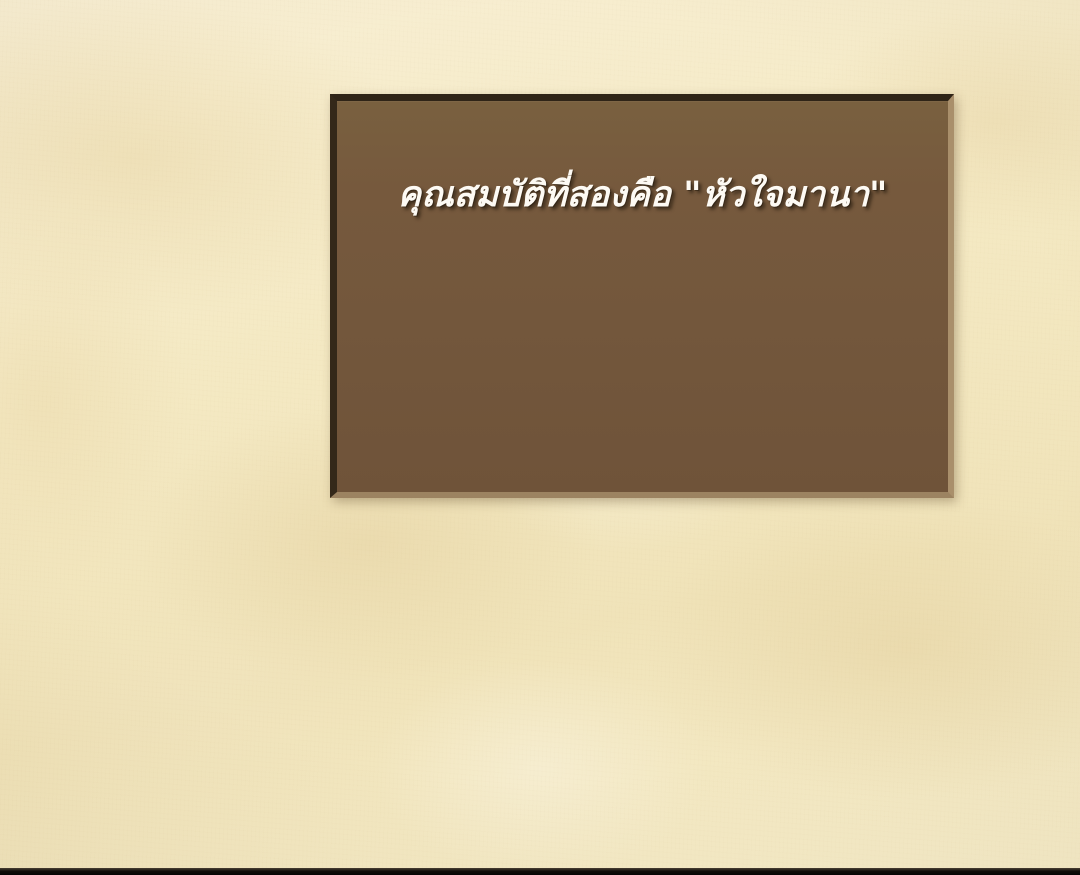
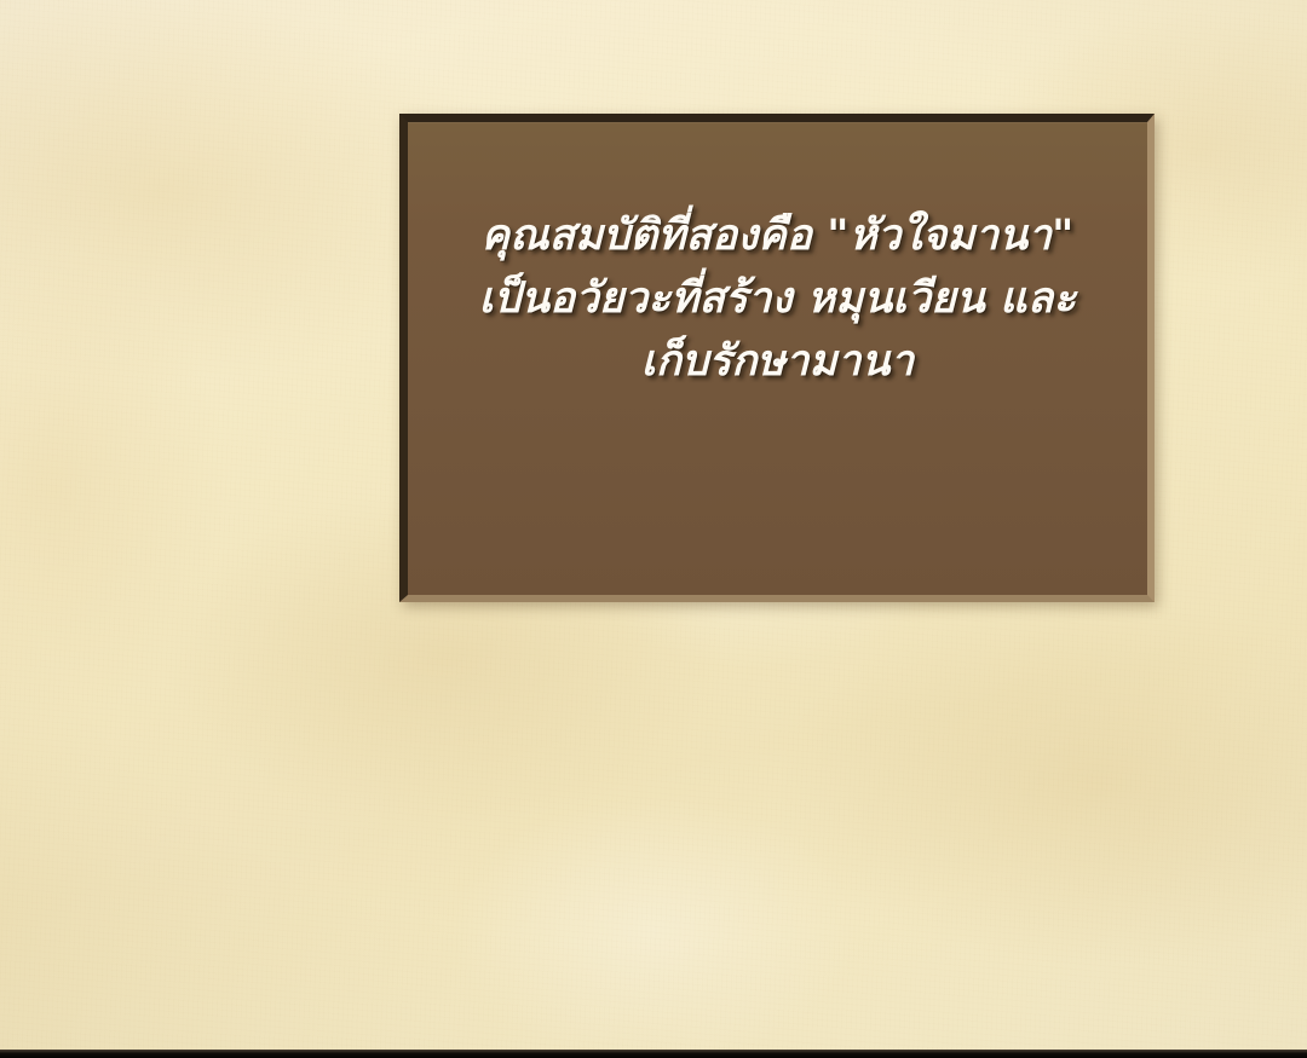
  คุณสมบัติที่สองคือ "หัวใจมานา"
+ เป็นอวัยวะที่สร้าง หมุนเวียน และ
+ เก็บรักษามานา
